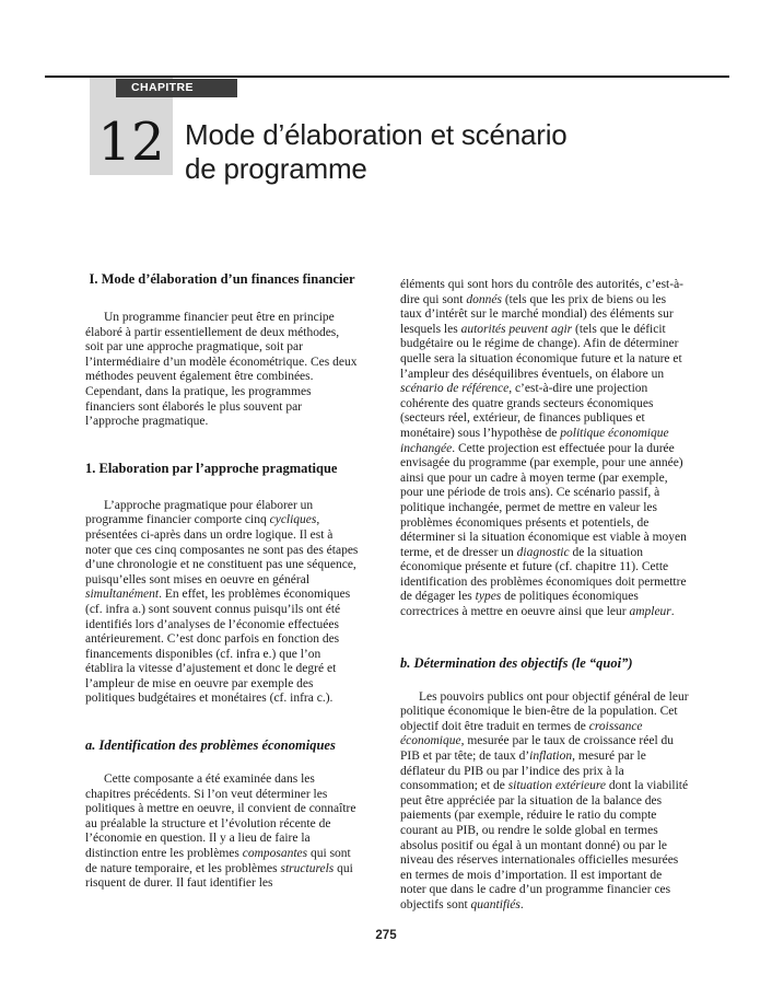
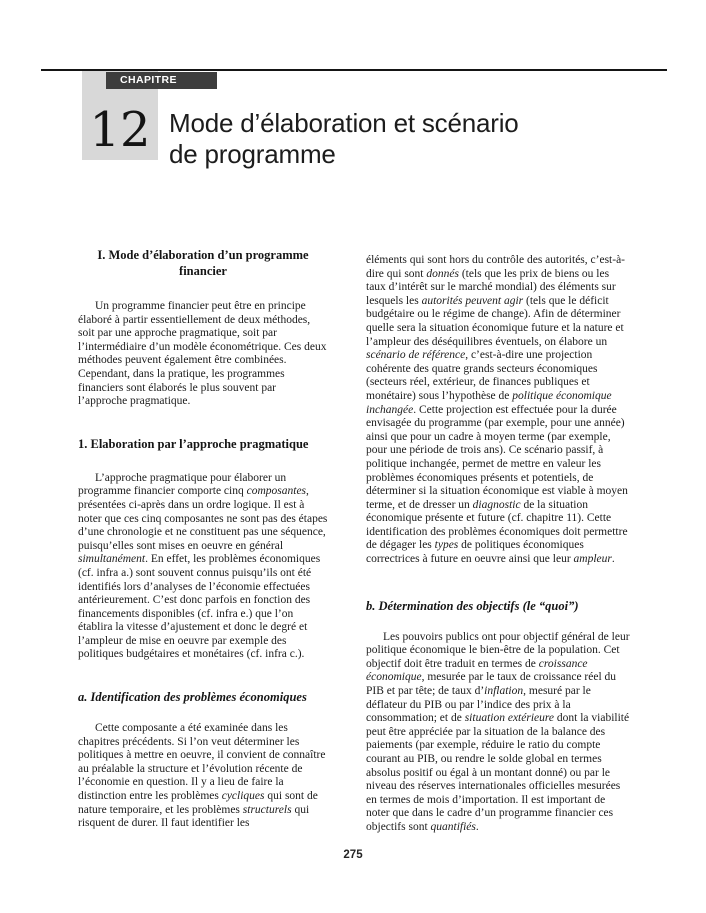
  CHAPITRE
  12
  Mode d’élaboration et scénario
  de programme
- I. Mode d’élaboration d’un finances financier
+ I. Mode d’élaboration d’un programme financier
  Un programme financier peut être en principe élaboré à partir essentiellement de deux méthodes, soit par une approche pragmatique, soit par l’intermédiaire d’un modèle économétrique. Ces deux méthodes peuvent également être combinées. Cependant, dans la pratique, les programmes financiers sont élaborés le plus souvent par l’approche pragmatique.
  1. Elaboration par l’approche pragmatique
- L’approche pragmatique pour élaborer un programme financier comporte cinq cycliques, présentées ci-après dans un ordre logique. Il est à noter que ces cinq composantes ne sont pas des étapes d’une chronologie et ne constituent pas une séquence, puisqu’elles sont mises en oeuvre en général simultanément. En effet, les problèmes économiques (cf. infra a.) sont souvent connus puisqu’ils ont été identifiés lors d’analyses de l’économie effectuées antérieurement. C’est donc parfois en fonction des financements disponibles (cf. infra e.) que l’on établira la vitesse d’ajustement et donc le degré et l’ampleur de mise en oeuvre par exemple des politiques budgétaires et monétaires (cf. infra c.).
+ L’approche pragmatique pour élaborer un programme financier comporte cinq composantes, présentées ci-après dans un ordre logique. Il est à noter que ces cinq composantes ne sont pas des étapes d’une chronologie et ne constituent pas une séquence, puisqu’elles sont mises en oeuvre en général simultanément. En effet, les problèmes économiques (cf. infra a.) sont souvent connus puisqu’ils ont été identifiés lors d’analyses de l’économie effectuées antérieurement. C’est donc parfois en fonction des financements disponibles (cf. infra e.) que l’on établira la vitesse d’ajustement et donc le degré et l’ampleur de mise en oeuvre par exemple des politiques budgétaires et monétaires (cf. infra c.).
  a. Identification des problèmes économiques
- Cette composante a été examinée dans les chapitres précédents. Si l’on veut déterminer les politiques à mettre en oeuvre, il convient de connaître au préalable la structure et l’évolution récente de l’économie en question. Il y a lieu de faire la distinction entre les problèmes composantes qui sont de nature temporaire, et les problèmes structurels qui risquent de durer. Il faut identifier les
+ Cette composante a été examinée dans les chapitres précédents. Si l’on veut déterminer les politiques à mettre en oeuvre, il convient de connaître au préalable la structure et l’évolution récente de l’économie en question. Il y a lieu de faire la distinction entre les problèmes cycliques qui sont de nature temporaire, et les problèmes structurels qui risquent de durer. Il faut identifier les
- éléments qui sont hors du contrôle des autorités, c’est-à-dire qui sont donnés (tels que les prix de biens ou les taux d’intérêt sur le marché mondial) des éléments sur lesquels les autorités peuvent agir (tels que le déficit budgétaire ou le régime de change). Afin de déterminer quelle sera la situation économique future et la nature et l’ampleur des déséquilibres éventuels, on élabore un scénario de référence, c’est-à-dire une projection cohérente des quatre grands secteurs économiques (secteurs réel, extérieur, de finances publiques et monétaire) sous l’hypothèse de politique économique inchangée. Cette projection est effectuée pour la durée envisagée du programme (par exemple, pour une année) ainsi que pour un cadre à moyen terme (par exemple, pour une période de trois ans). Ce scénario passif, à politique inchangée, permet de mettre en valeur les problèmes économiques présents et potentiels, de déterminer si la situation économique est viable à moyen terme, et de dresser un diagnostic de la situation économique présente et future (cf. chapitre 11). Cette identification des problèmes économiques doit permettre de dégager les types de politiques économiques correctrices à mettre en oeuvre ainsi que leur ampleur.
+ éléments qui sont hors du contrôle des autorités, c’est-à-dire qui sont donnés (tels que les prix de biens ou les taux d’intérêt sur le marché mondial) des éléments sur lesquels les autorités peuvent agir (tels que le déficit budgétaire ou le régime de change). Afin de déterminer quelle sera la situation économique future et la nature et l’ampleur des déséquilibres éventuels, on élabore un scénario de référence, c’est-à-dire une projection cohérente des quatre grands secteurs économiques (secteurs réel, extérieur, de finances publiques et monétaire) sous l’hypothèse de politique économique inchangée. Cette projection est effectuée pour la durée envisagée du programme (par exemple, pour une année) ainsi que pour un cadre à moyen terme (par exemple, pour une période de trois ans). Ce scénario passif, à politique inchangée, permet de mettre en valeur les problèmes économiques présents et potentiels, de déterminer si la situation économique est viable à moyen terme, et de dresser un diagnostic de la situation économique présente et future (cf. chapitre 11). Cette identification des problèmes économiques doit permettre de dégager les types de politiques économiques correctrices à future en oeuvre ainsi que leur ampleur.
  b. Détermination des objectifs (le “quoi”)
  Les pouvoirs publics ont pour objectif général de leur politique économique le bien-être de la population. Cet objectif doit être traduit en termes de croissance économique, mesurée par le taux de croissance réel du PIB et par tête; de taux d’inflation, mesuré par le déflateur du PIB ou par l’indice des prix à la consommation; et de situation extérieure dont la viabilité peut être appréciée par la situation de la balance des paiements (par exemple, réduire le ratio du compte courant au PIB, ou rendre le solde global en termes absolus positif ou égal à un montant donné) ou par le niveau des réserves internationales officielles mesurées en termes de mois d’importation. Il est important de noter que dans le cadre d’un programme financier ces objectifs sont quantifiés.
  275
